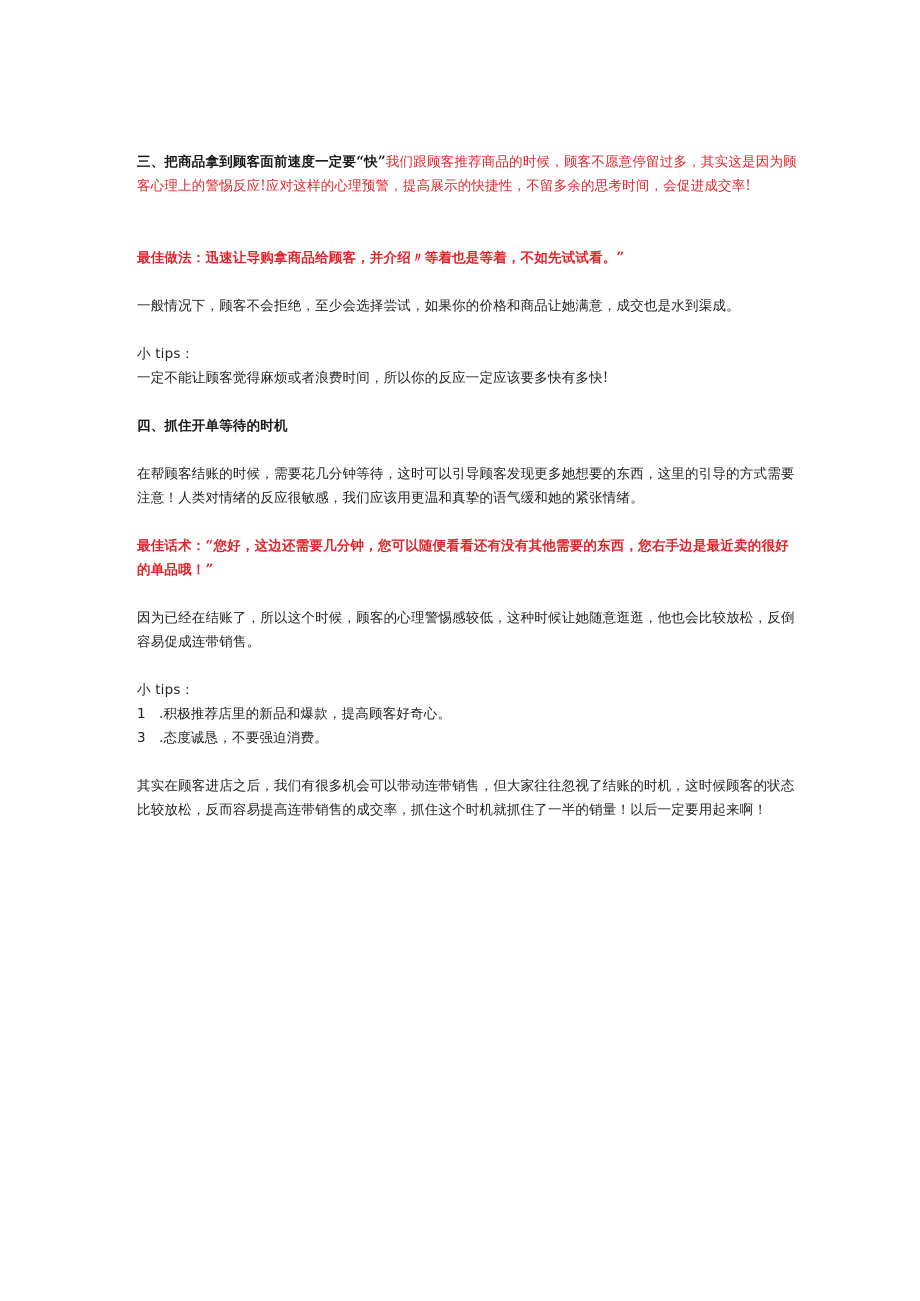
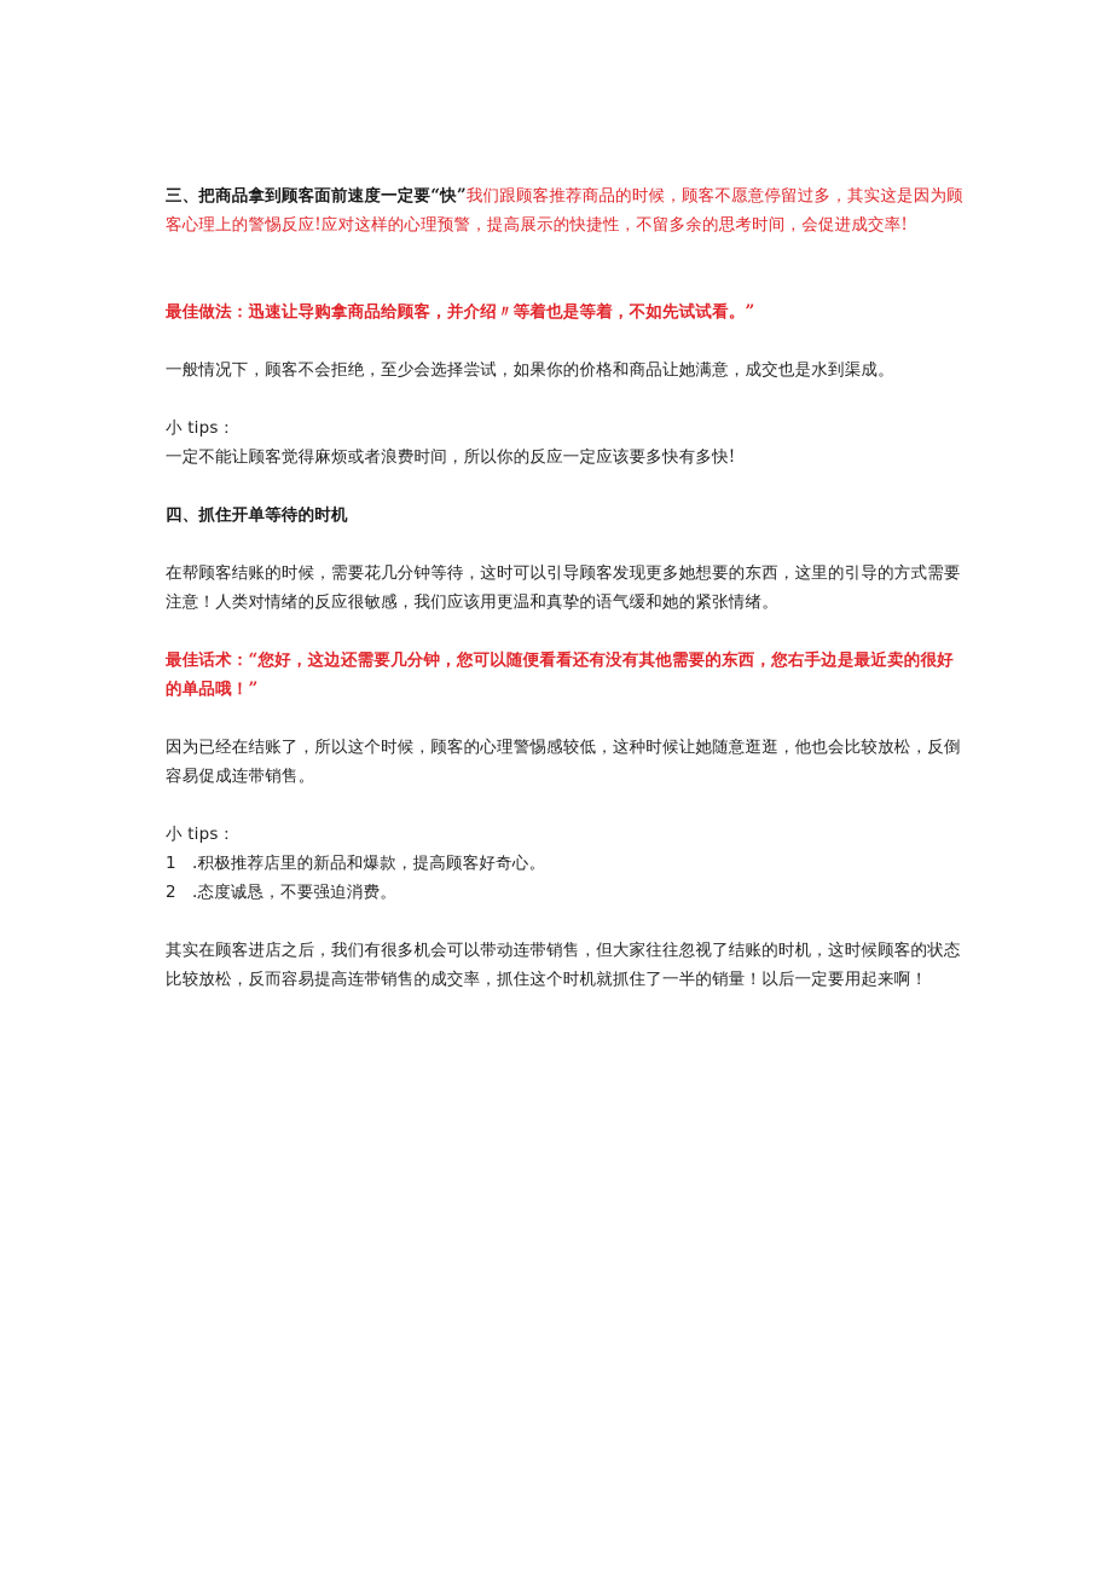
  三、把商品拿到顾客面前速度一定要“快”我们跟顾客推荐商品的时候，顾客不愿意停留过多，其实这是因为顾客心理上的警惕反应!应对这样的心理预警，提高展示的快捷性，不留多余的思考时间，会促进成交率!
  最佳做法：迅速让导购拿商品给顾客，并介绍〃等着也是等着，不如先试试看。”
  一般情况下，顾客不会拒绝，至少会选择尝试，如果你的价格和商品让她满意，成交也是水到渠成。
  小 tips：
  一定不能让顾客觉得麻烦或者浪费时间，所以你的反应一定应该要多快有多快!
  四、抓住开单等待的时机
  在帮顾客结账的时候，需要花几分钟等待，这时可以引导顾客发现更多她想要的东西，这里的引导的方式需要注意！人类对情绪的反应很敏感，我们应该用更温和真挚的语气缓和她的紧张情绪。
  最佳话术：“您好，这边还需要几分钟，您可以随便看看还有没有其他需要的东西，您右手边是最近卖的很好的单品哦！”
  因为已经在结账了，所以这个时候，顾客的心理警惕感较低，这种时候让她随意逛逛，他也会比较放松，反倒容易促成连带销售。
  小 tips：
  1 .积极推荐店里的新品和爆款，提高顾客好奇心。
- 3 .态度诚恳，不要强迫消费。
+ 2 .态度诚恳，不要强迫消费。
  其实在顾客进店之后，我们有很多机会可以带动连带销售，但大家往往忽视了结账的时机，这时候顾客的状态比较放松，反而容易提高连带销售的成交率，抓住这个时机就抓住了一半的销量！以后一定要用起来啊！
